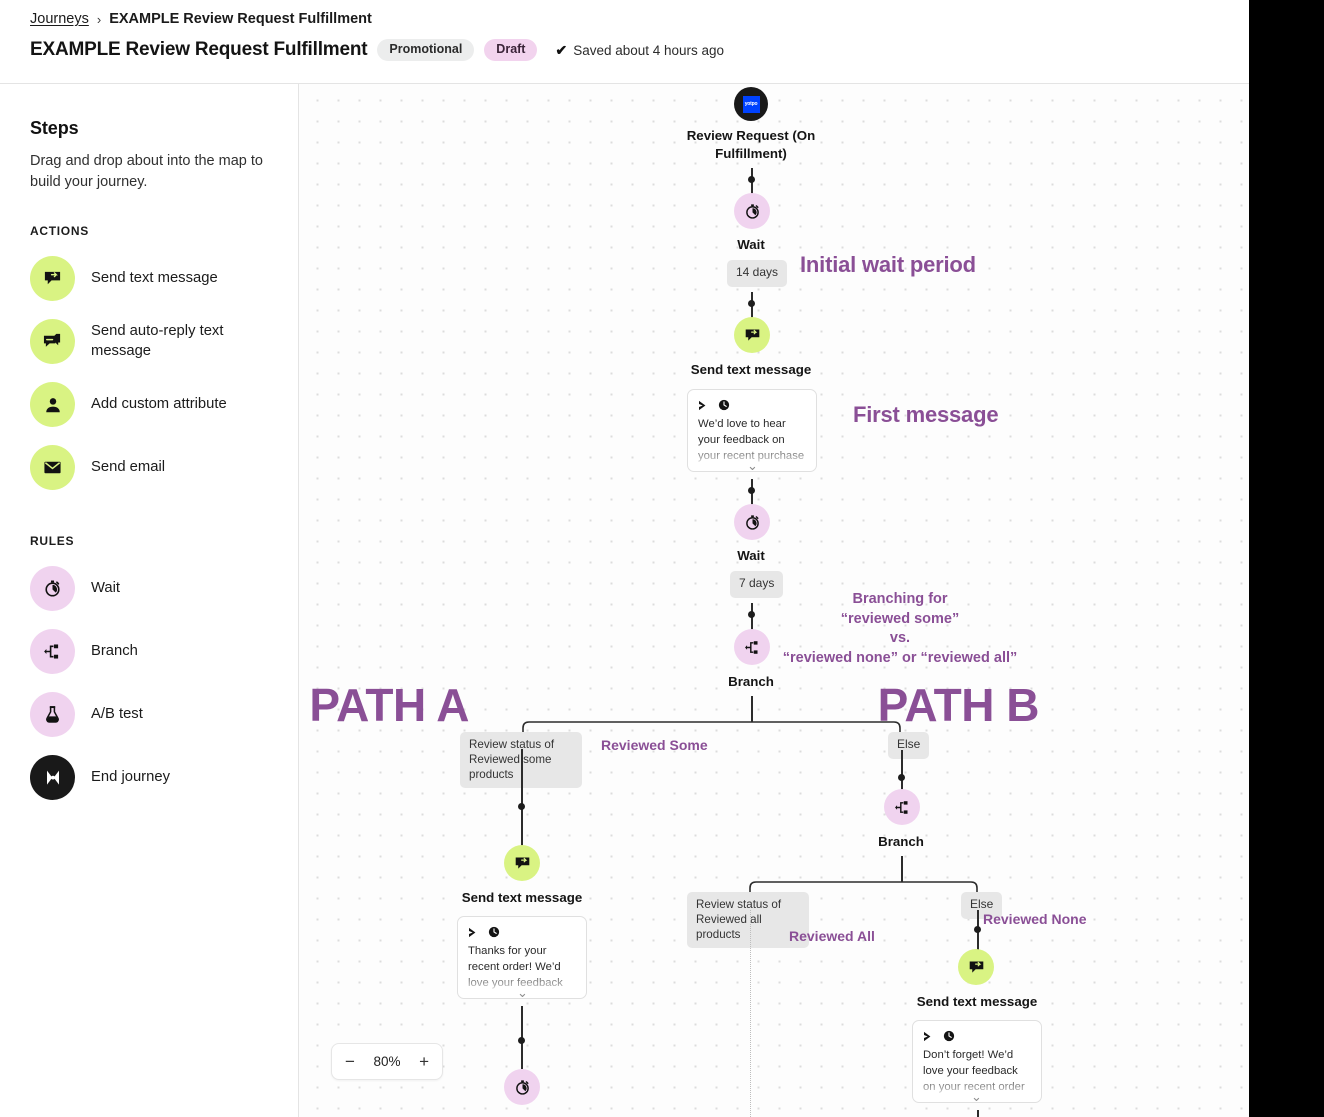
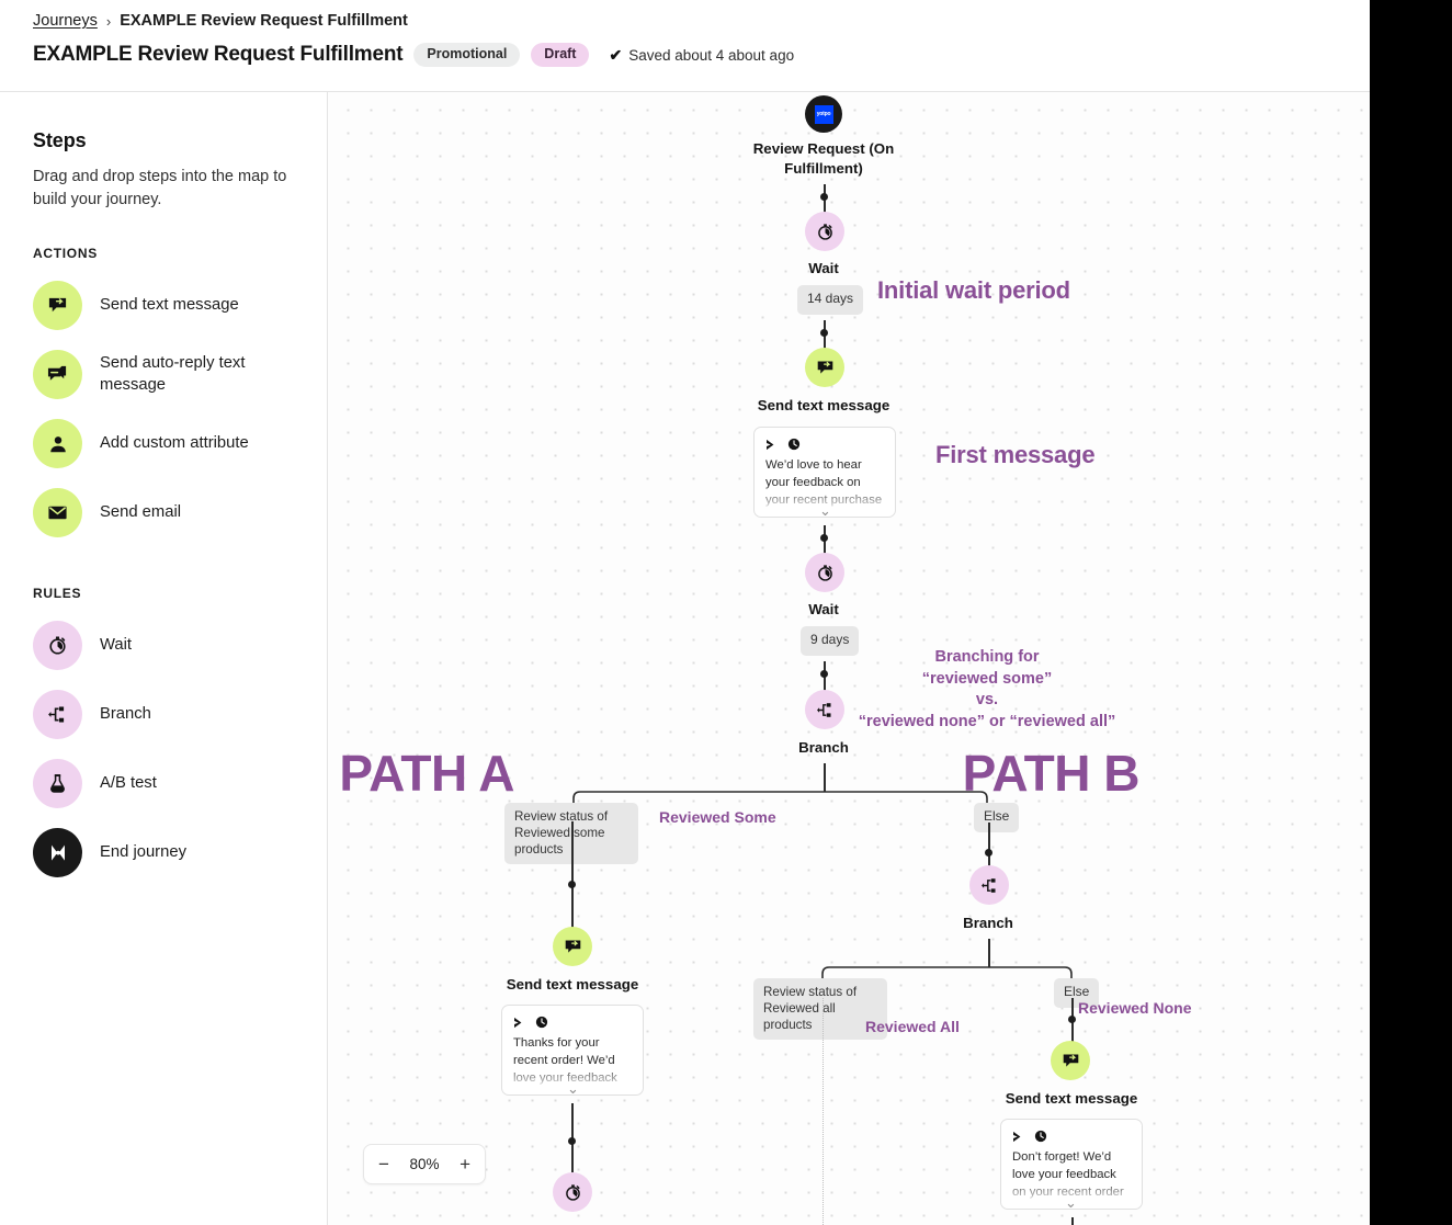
  Journeys
  ›
  EXAMPLE Review Request Fulfillment
  EXAMPLE Review Request Fulfillment
  Promotional
  Draft
  ✔
- Saved about 4 hours ago
+ Saved about 4 about ago
  Steps
- Drag and drop about into the map to build your journey.
+ Drag and drop steps into the map to build your journey.
  ACTIONS
  Send text message
  Send auto-reply text message
  Add custom attribute
  Send email
  RULES
  Wait
  Branch
  A/B test
  End journey
  Review Request (On Fulfillment)
  Wait
  14 days
  Send text message
  We’d love to hear your feedback on your recent purchase
  ⌄
  Wait
- 7 days
+ 9 days
  Branch
  Review status of
  Reviewed some products
  Reviewed Some
  Else
  Send text message
  Thanks for your recent order! We’d love your feedback
  ⌄
  Branch
  Review status of
  Reviewed all products
  Reviewed All
  Else
  Reviewed None
  Send text message
  Don’t forget! We’d love your feedback on your recent order
  ⌄
  Initial wait period
  First message
  Branching for
  “reviewed some”
  vs.
  “reviewed none” or “reviewed all”
  PATH A
  PATH B
  −
  80%
  +
